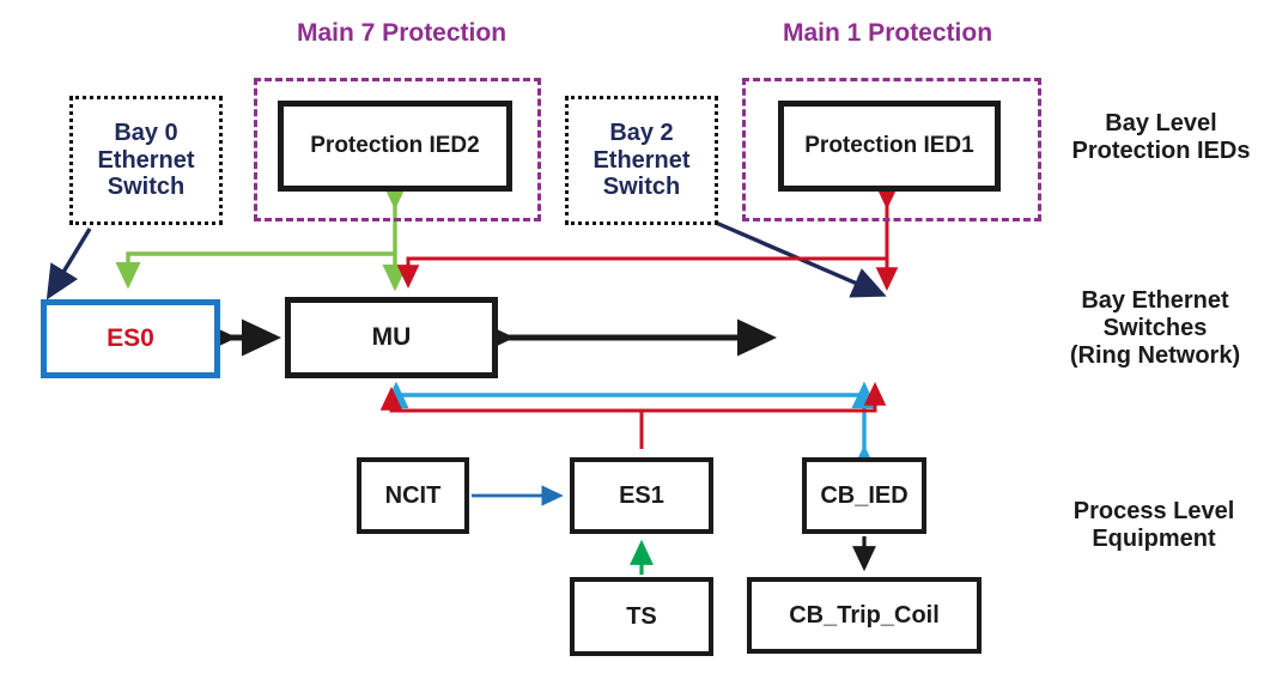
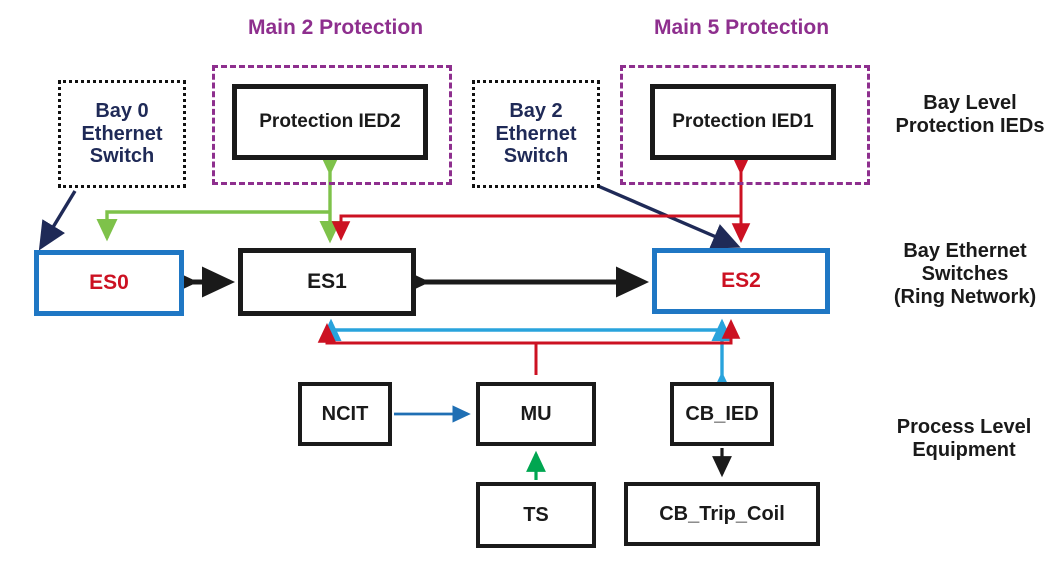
- Main 7 Protection
+ Main 2 Protection
- Main 1 Protection
+ Main 5 Protection
  Protection IED2
  Protection IED1
  ES0
- MU
+ ES1
+ ES2
  NCIT
- ES1
+ MU
  TS
  CB_IED
  CB_Trip_Coil
  Bay 0
  Ethernet
  Switch
  Bay 2
  Ethernet
  Switch
  Bay Level
  Protection IEDs
  Bay Ethernet
  Switches
  (Ring Network)
  Process Level
  Equipment
